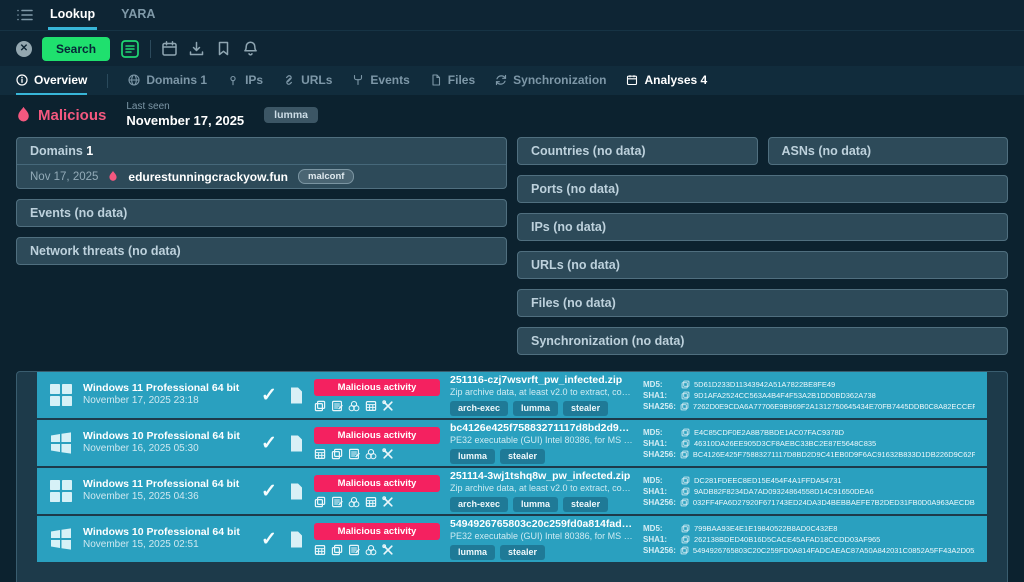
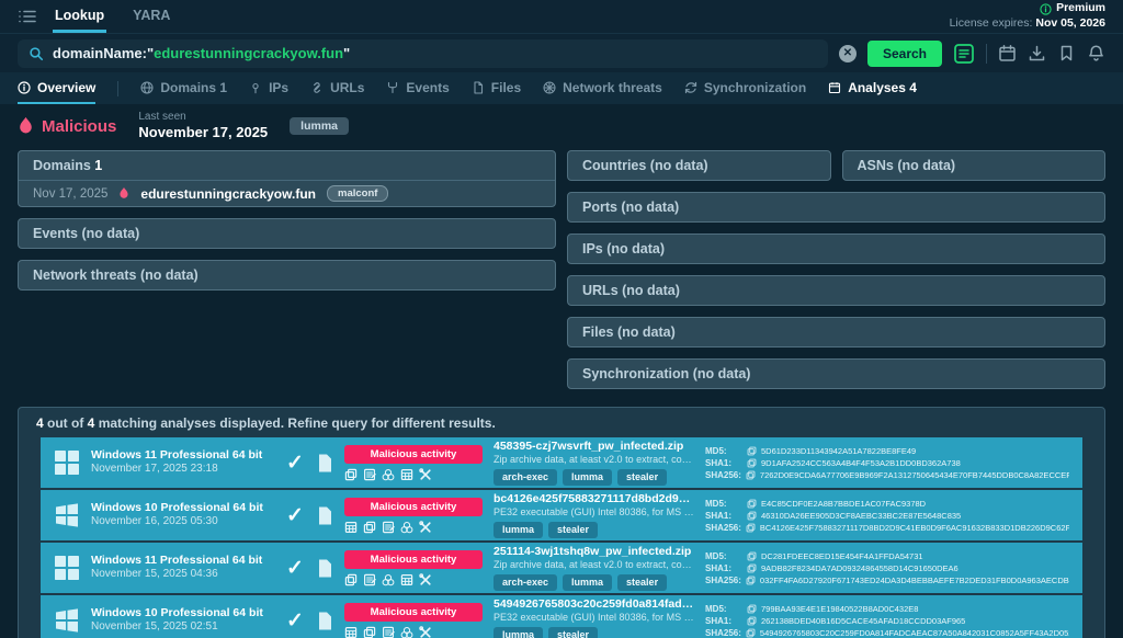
  Lookup
  YARA
+ Premium
+ License expires: Nov 05, 2026
+ domainName:"edurestunningcrackyow.fun"
  ✕
  Search
  Overview
  Domains 1
  IPs
  URLs
  Events
  Files
+ Network threats
  Synchronization
  Analyses 4
  Malicious
  Last seen
  November 17, 2025
  lumma
  Domains 1
  Nov 17, 2025
  edurestunningcrackyow.fun
  malconf
  Events (no data)
  Network threats (no data)
  Countries (no data)
  ASNs (no data)
  Ports (no data)
  IPs (no data)
  URLs (no data)
  Files (no data)
  Synchronization (no data)
+ 4 out of 4 matching analyses displayed. Refine query for different results.
  Windows 11 Professional 64 bit
  November 17, 2025 23:18
  ✓
  Malicious activity
- 251116-czj7wsvrft_pw_infected.zip
+ 458395-czj7wsvrft_pw_infected.zip
  arch-exec
  lumma
  stealer
  MD5:
  5D61D233D11343942A51A7822BE8FE49
  SHA1:
  9D1AFA2524CC563A4B4F4F53A2B1DD0BD362A738
  SHA256:
  7262D0E9CDA6A77706E9B969F2A1312750645434E70FB7445DDB0C8A82ECCEF
  Windows 10 Professional 64 bit
  November 16, 2025 05:30
  ✓
  Malicious activity
  lumma
  stealer
  MD5:
  E4C85CDF0E2A8B7BBDE1AC07FAC9378D
  SHA1:
  46310DA26EE905D3CF8AEBC33BC2E87E5648C835
  SHA256:
  BC4126E425F75883271117D8BD2D9C41EB0D9F6AC91632B833D1DB226D9C62F
  Windows 11 Professional 64 bit
  November 15, 2025 04:36
  ✓
  Malicious activity
  251114-3wj1tshq8w_pw_infected.zip
  arch-exec
  lumma
  stealer
  MD5:
  DC281FDEEC8ED15E454F4A1FFDA54731
  SHA1:
  9ADB82F8234DA7AD09324864558D14C91650DEA6
  SHA256:
  032FF4FA6D27920F671743ED24DA3D4BEBBAEFE7B2DED31FB0D0A963AECDB
  Windows 10 Professional 64 bit
  November 15, 2025 02:51
  ✓
  Malicious activity
  lumma
  stealer
  MD5:
  799BAA93E4E1E19840522B8AD0C432E8
  SHA1:
  262138BDED40B16D5CACE45AFAD18CCDD03AF965
  SHA256:
  5494926765803C20C259FD0A814FADCAEAC87A50A842031C0852A5FF43A2D05
